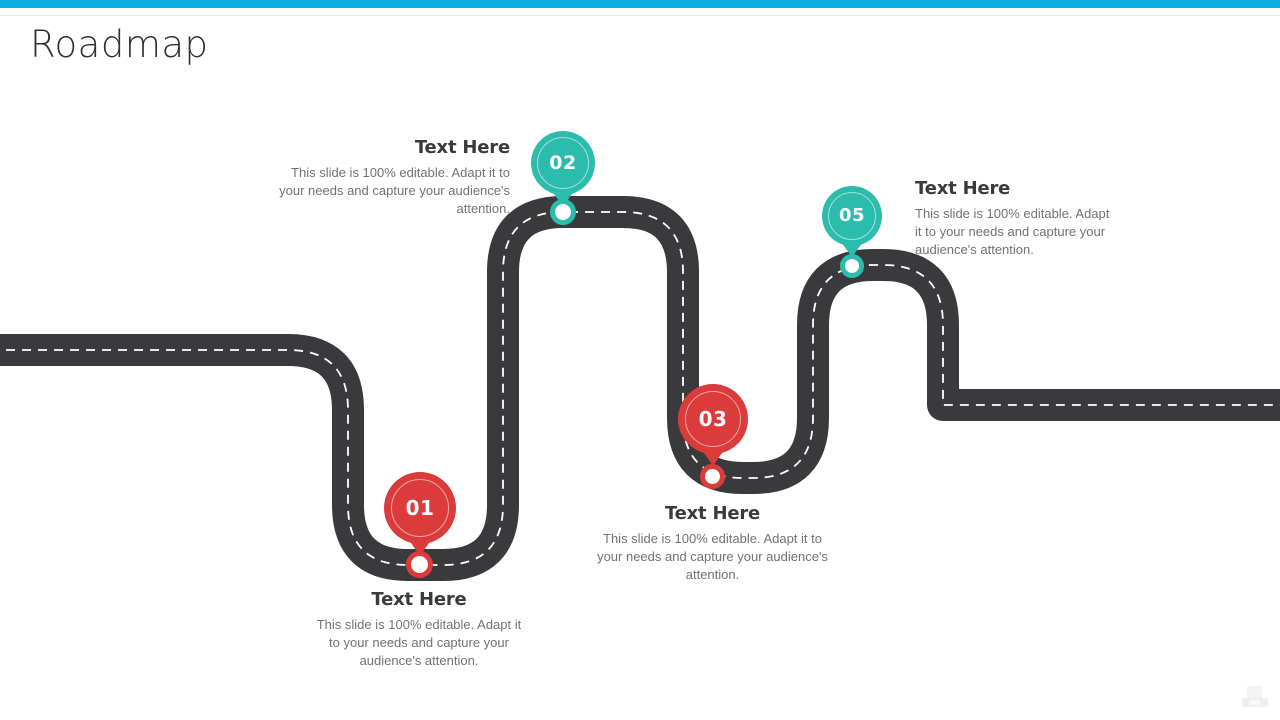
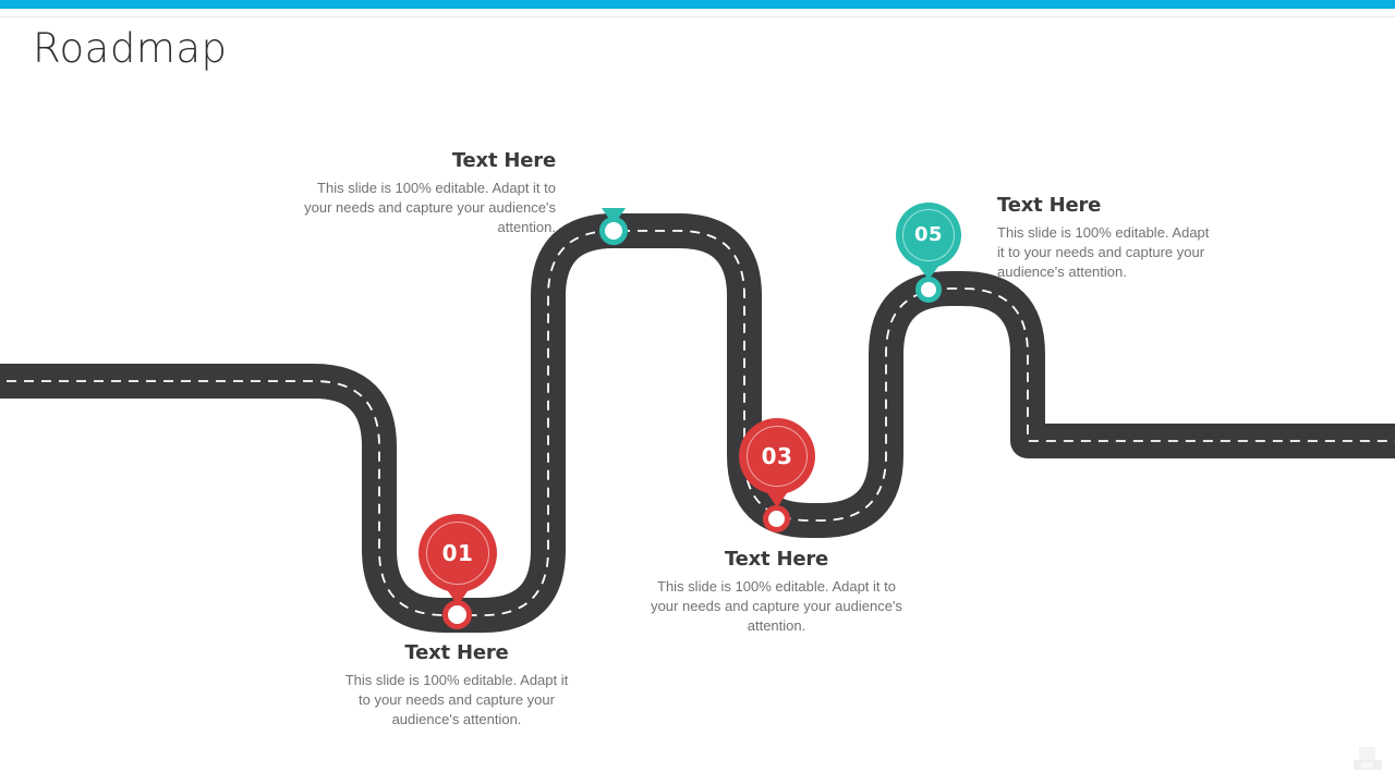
  Roadmap
  01
  Text Here
  This slide is 100% editable. Adapt it to your needs and capture your audience's attention.
- 02
  Text Here
  This slide is 100% editable. Adapt it to your needs and capture your audience's attention.
  03
  Text Here
  This slide is 100% editable. Adapt it to your needs and capture your audience's attention.
  05
  Text Here
  This slide is 100% editable. Adapt it to your needs and capture your audience's attention.
